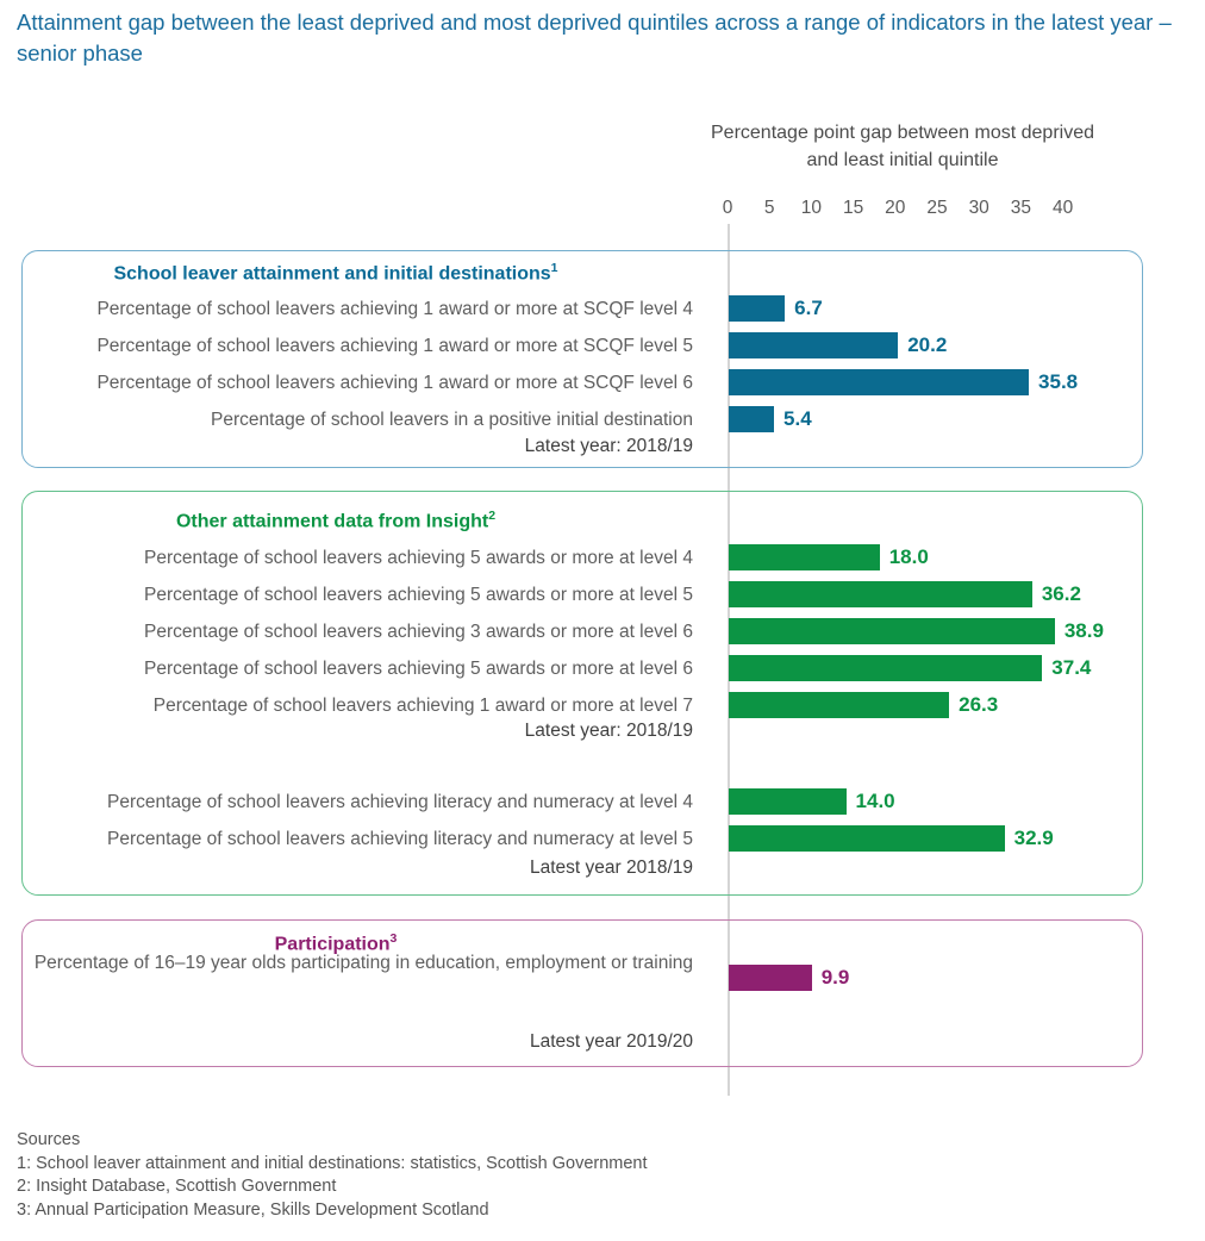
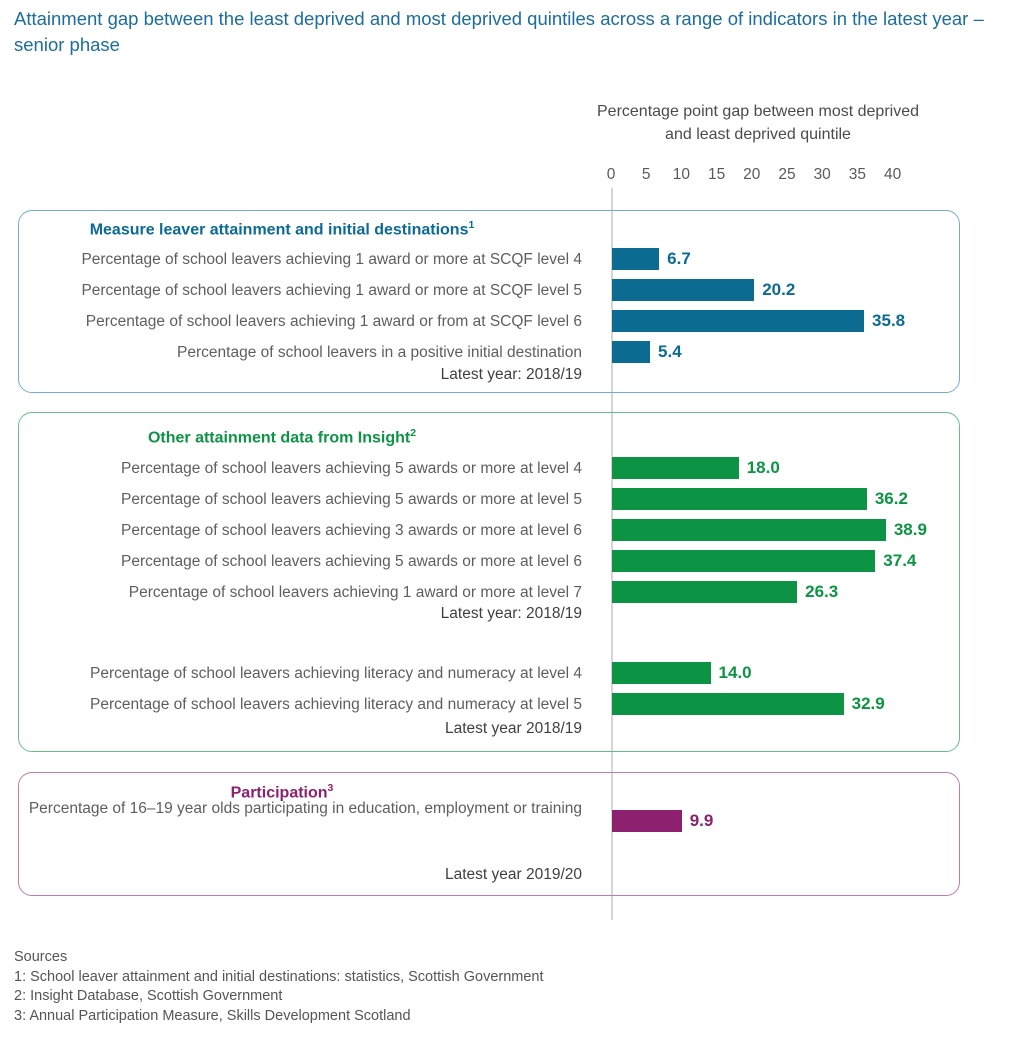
  Attainment gap between the least deprived and most deprived quintiles across a range of indicators in the latest year – senior phase
- Percentage point gap between most deprived and least initial quintile
+ Percentage point gap between most deprived and least deprived quintile
  0
  5
  10
  15
  20
  25
  30
  35
  40
- School leaver attainment and initial destinations1
+ Measure leaver attainment and initial destinations1
  Percentage of school leavers achieving 1 award or more at SCQF level 4
  6.7
  Percentage of school leavers achieving 1 award or more at SCQF level 5
  20.2
- Percentage of school leavers achieving 1 award or more at SCQF level 6
+ Percentage of school leavers achieving 1 award or from at SCQF level 6
  35.8
  Percentage of school leavers in a positive initial destination
  5.4
  Latest year: 2018/19
  Other attainment data from Insight2
  Percentage of school leavers achieving 5 awards or more at level 4
  18.0
  Percentage of school leavers achieving 5 awards or more at level 5
  36.2
  Percentage of school leavers achieving 3 awards or more at level 6
  38.9
  Percentage of school leavers achieving 5 awards or more at level 6
  37.4
  Percentage of school leavers achieving 1 award or more at level 7
  26.3
  Latest year: 2018/19
  Percentage of school leavers achieving literacy and numeracy at level 4
  14.0
  Percentage of school leavers achieving literacy and numeracy at level 5
  32.9
  Latest year 2018/19
  Participation3
  Percentage of 16–19 year olds participating in education, employment or training
  9.9
  Latest year 2019/20
  Sources
  1: School leaver attainment and initial destinations: statistics, Scottish Government
  2: Insight Database, Scottish Government
  3: Annual Participation Measure, Skills Development Scotland
